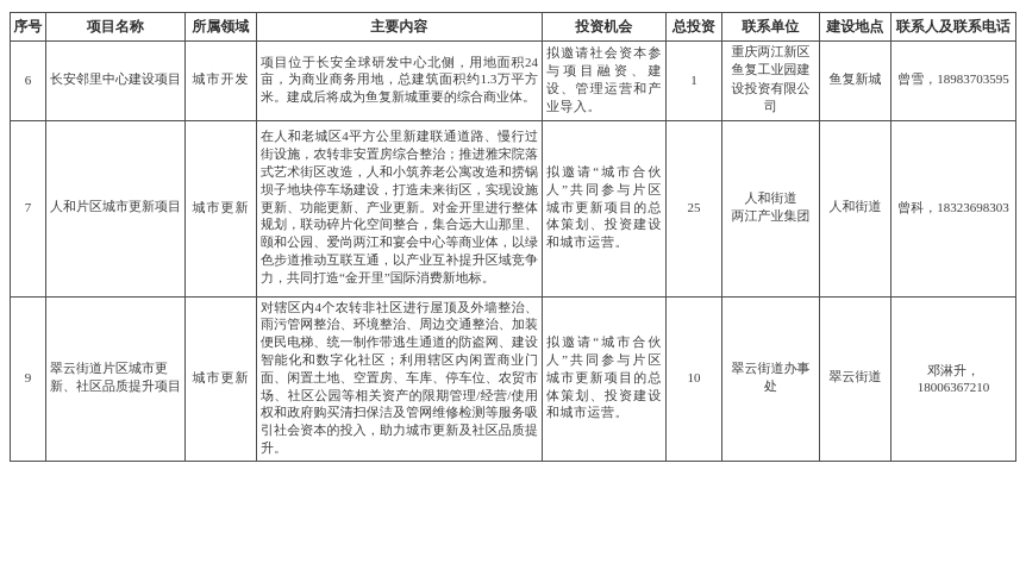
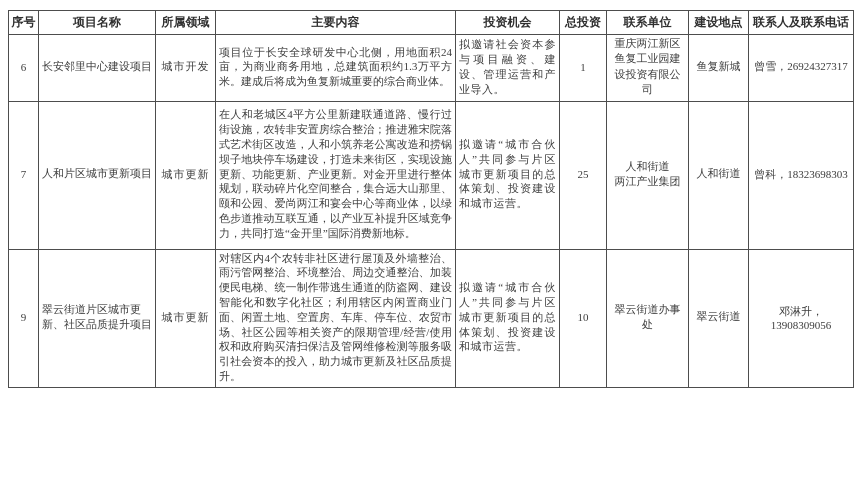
  序号	项目名称	所属领域	主要内容	投资机会	总投资	联系单位	建设地点	联系人及联系电话
- 6	长安邻里中心建设项目	城市开发	项目位于长安全球研发中心北侧，用地面积24亩，为商业商务用地，总建筑面积约1.3万平方米。建成后将成为鱼复新城重要的综合商业体。	拟邀请社会资本参与项目融资、建设、管理运营和产业导入。	1	重庆两江新区鱼复工业园建设投资有限公司	鱼复新城	曾雪，18983703595
+ 6	长安邻里中心建设项目	城市开发	项目位于长安全球研发中心北侧，用地面积24亩，为商业商务用地，总建筑面积约1.3万平方米。建成后将成为鱼复新城重要的综合商业体。	拟邀请社会资本参与项目融资、建设、管理运营和产业导入。	1	重庆两江新区鱼复工业园建设投资有限公司	鱼复新城	曾雪，26924327317
  7	人和片区城市更新项目	城市更新	在人和老城区4平方公里新建联通道路、慢行过街设施，农转非安置房综合整治；推进雅宋院落式艺术街区改造，人和小筑养老公寓改造和捞锅坝子地块停车场建设，打造未来街区，实现设施更新、功能更新、产业更新。对金开里进行整体规划，联动碎片化空间整合，集合远大山那里、颐和公园、爱尚两江和宴会中心等商业体，以绿色步道推动互联互通，以产业互补提升区域竞争力，共同打造“金开里”国际消费新地标。	拟邀请“城市合伙人”共同参与片区城市更新项目的总体策划、投资建设和城市运营。	25	人和街道 两江产业集团	人和街道	曾科，18323698303
- 9	翠云街道片区城市更新、社区品质提升项目	城市更新	对辖区内4个农转非社区进行屋顶及外墙整治、雨污管网整治、环境整治、周边交通整治、加装便民电梯、统一制作带逃生通道的防盗网、建设智能化和数字化社区；利用辖区内闲置商业门面、闲置土地、空置房、车库、停车位、农贸市场、社区公园等相关资产的限期管理/经营/使用权和政府购买清扫保洁及管网维修检测等服务吸引社会资本的投入，助力城市更新及社区品质提升。	拟邀请“城市合伙人”共同参与片区城市更新项目的总体策划、投资建设和城市运营。	10	翠云街道办事处	翠云街道	邓淋升，18006367210
+ 9	翠云街道片区城市更新、社区品质提升项目	城市更新	对辖区内4个农转非社区进行屋顶及外墙整治、雨污管网整治、环境整治、周边交通整治、加装便民电梯、统一制作带逃生通道的防盗网、建设智能化和数字化社区；利用辖区内闲置商业门面、闲置土地、空置房、车库、停车位、农贸市场、社区公园等相关资产的限期管理/经营/使用权和政府购买清扫保洁及管网维修检测等服务吸引社会资本的投入，助力城市更新及社区品质提升。	拟邀请“城市合伙人”共同参与片区城市更新项目的总体策划、投资建设和城市运营。	10	翠云街道办事处	翠云街道	邓淋升，13908309056
